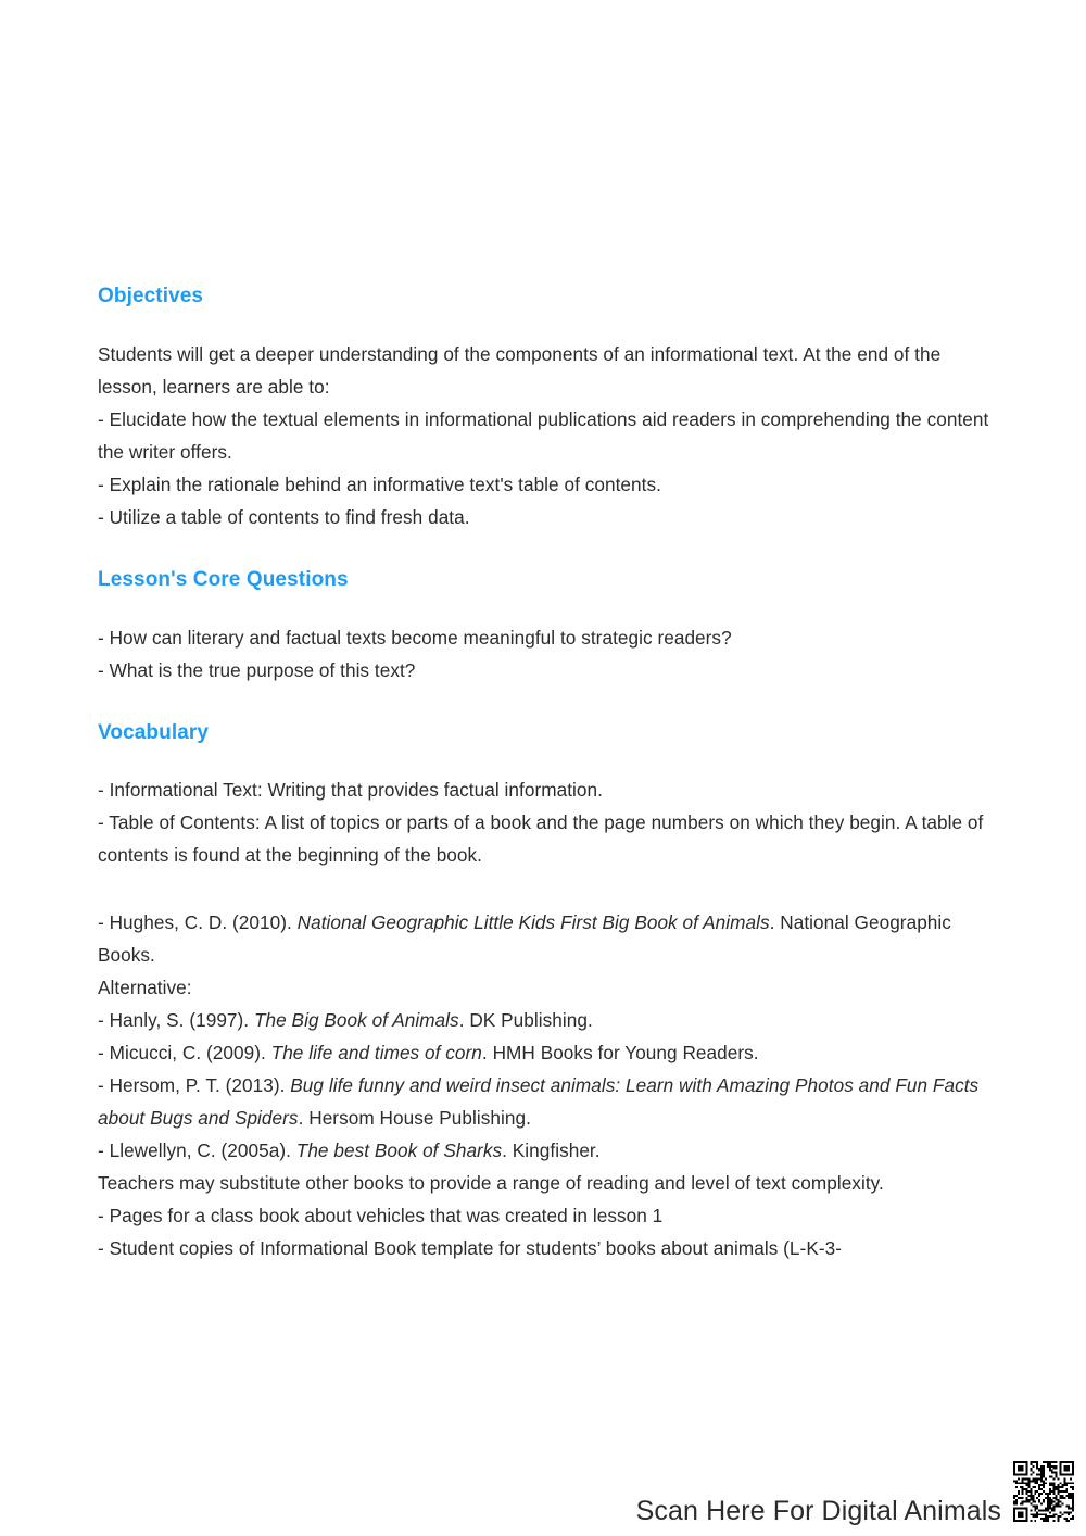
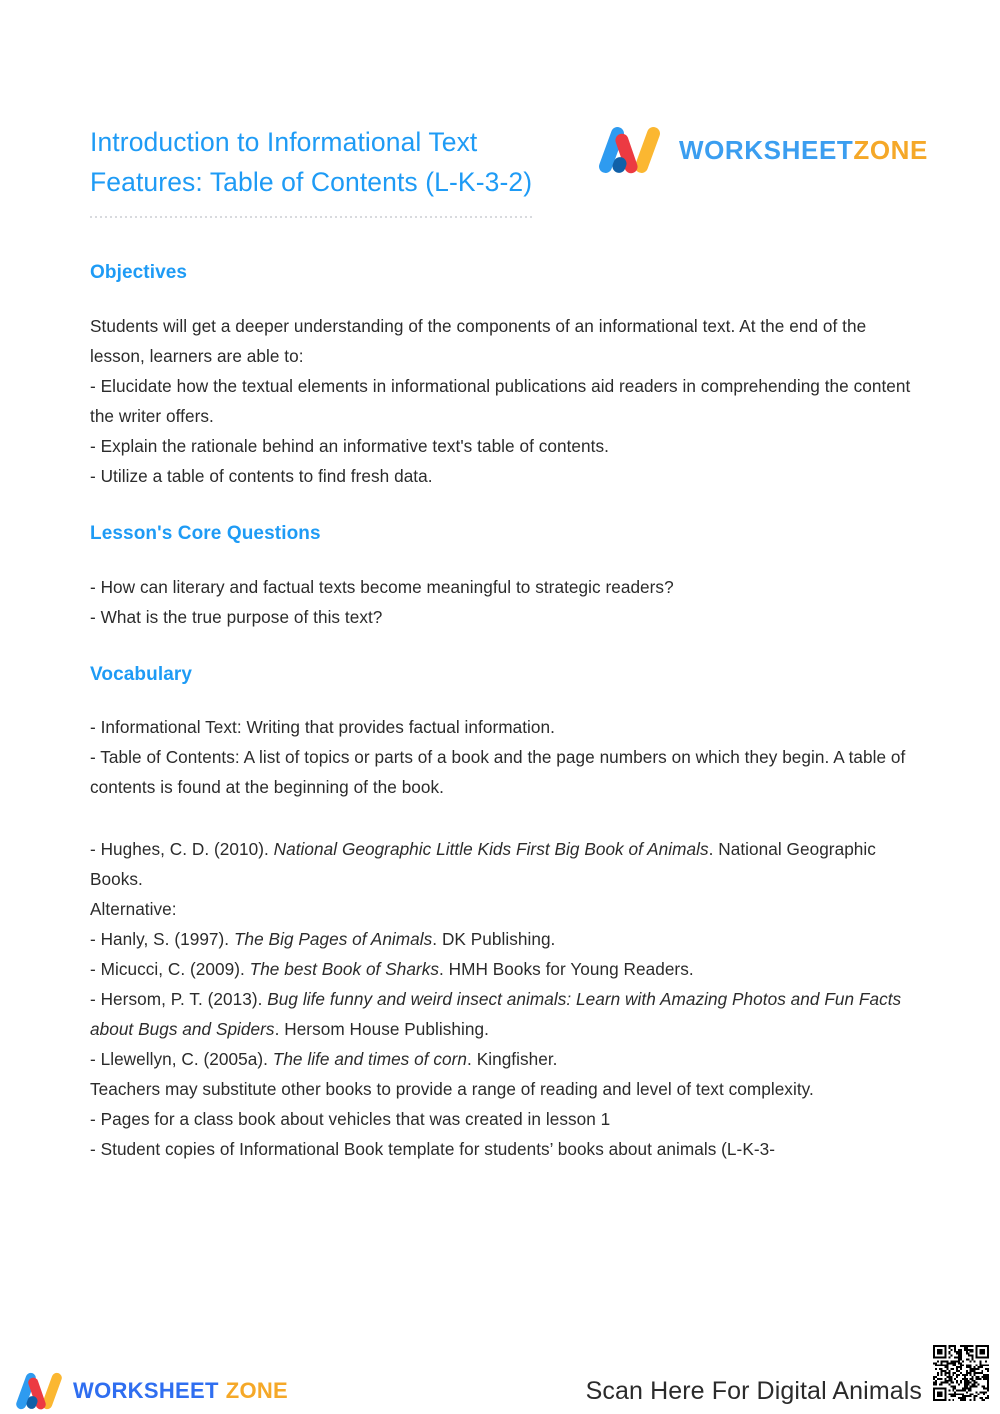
+ Introduction to Informational Text Features: Table of Contents (L-K-3-2)
+ WORKSHEETZONE
  Objectives
  Students will get a deeper understanding of the components of an informational text. At the end of the lesson, learners are able to:
  - Elucidate how the textual elements in informational publications aid readers in comprehending the content the writer offers.
  - Explain the rationale behind an informative text's table of contents.
  - Utilize a table of contents to find fresh data.
  Lesson's Core Questions
  - How can literary and factual texts become meaningful to strategic readers?
  - What is the true purpose of this text?
  Vocabulary
  - Informational Text: Writing that provides factual information.
  - Table of Contents: A list of topics or parts of a book and the page numbers on which they begin. A table of contents is found at the beginning of the book.
  - Hughes, C. D. (2010). National Geographic Little Kids First Big Book of Animals. National Geographic Books.
  Alternative:
- - Hanly, S. (1997). The Big Book of Animals. DK Publishing.
+ - Hanly, S. (1997). The Big Pages of Animals. DK Publishing.
- - Micucci, C. (2009). The life and times of corn. HMH Books for Young Readers.
+ - Micucci, C. (2009). The best Book of Sharks. HMH Books for Young Readers.
  - Hersom, P. T. (2013). Bug life funny and weird insect animals: Learn with Amazing Photos and Fun Facts about Bugs and Spiders. Hersom House Publishing.
- - Llewellyn, C. (2005a). The best Book of Sharks. Kingfisher.
+ - Llewellyn, C. (2005a). The life and times of corn. Kingfisher.
  Teachers may substitute other books to provide a range of reading and level of text complexity.
  - Pages for a class book about vehicles that was created in lesson 1
  - Student copies of Informational Book template for students’ books about animals (L-K-3-
+ WORKSHEET ZONE
  Scan Here For Digital Animals
